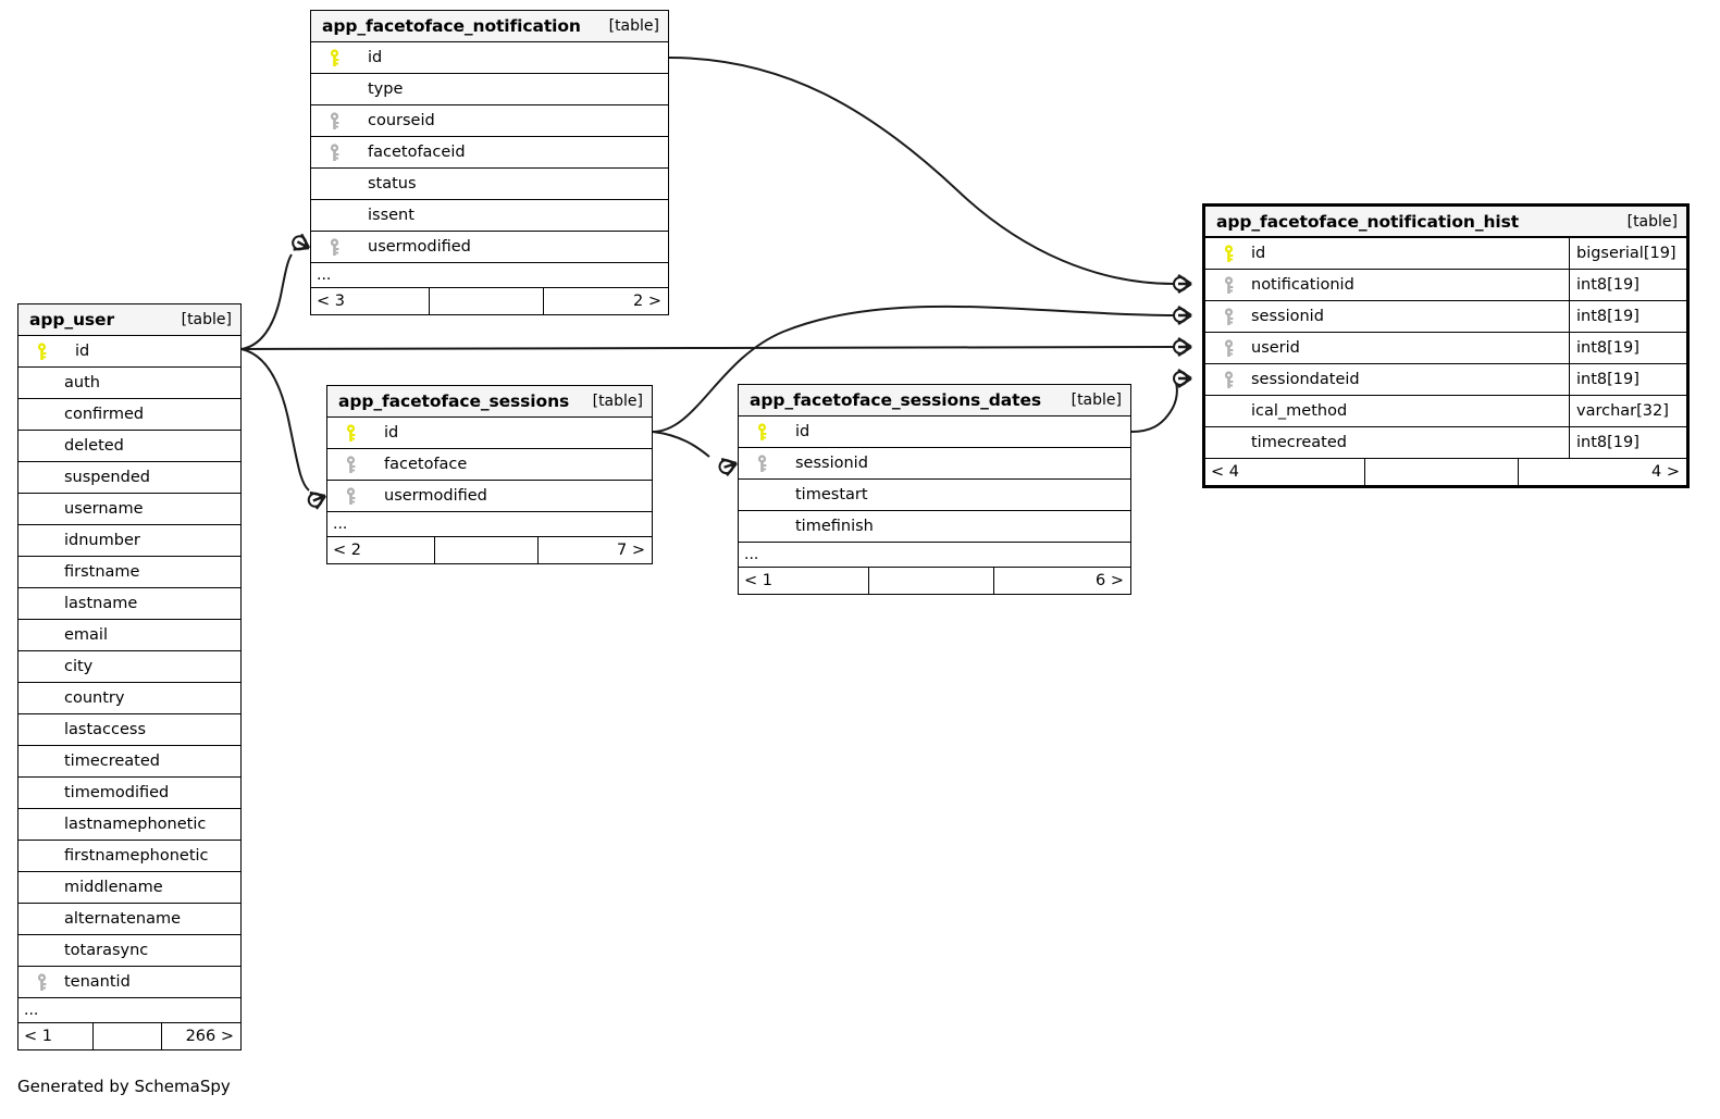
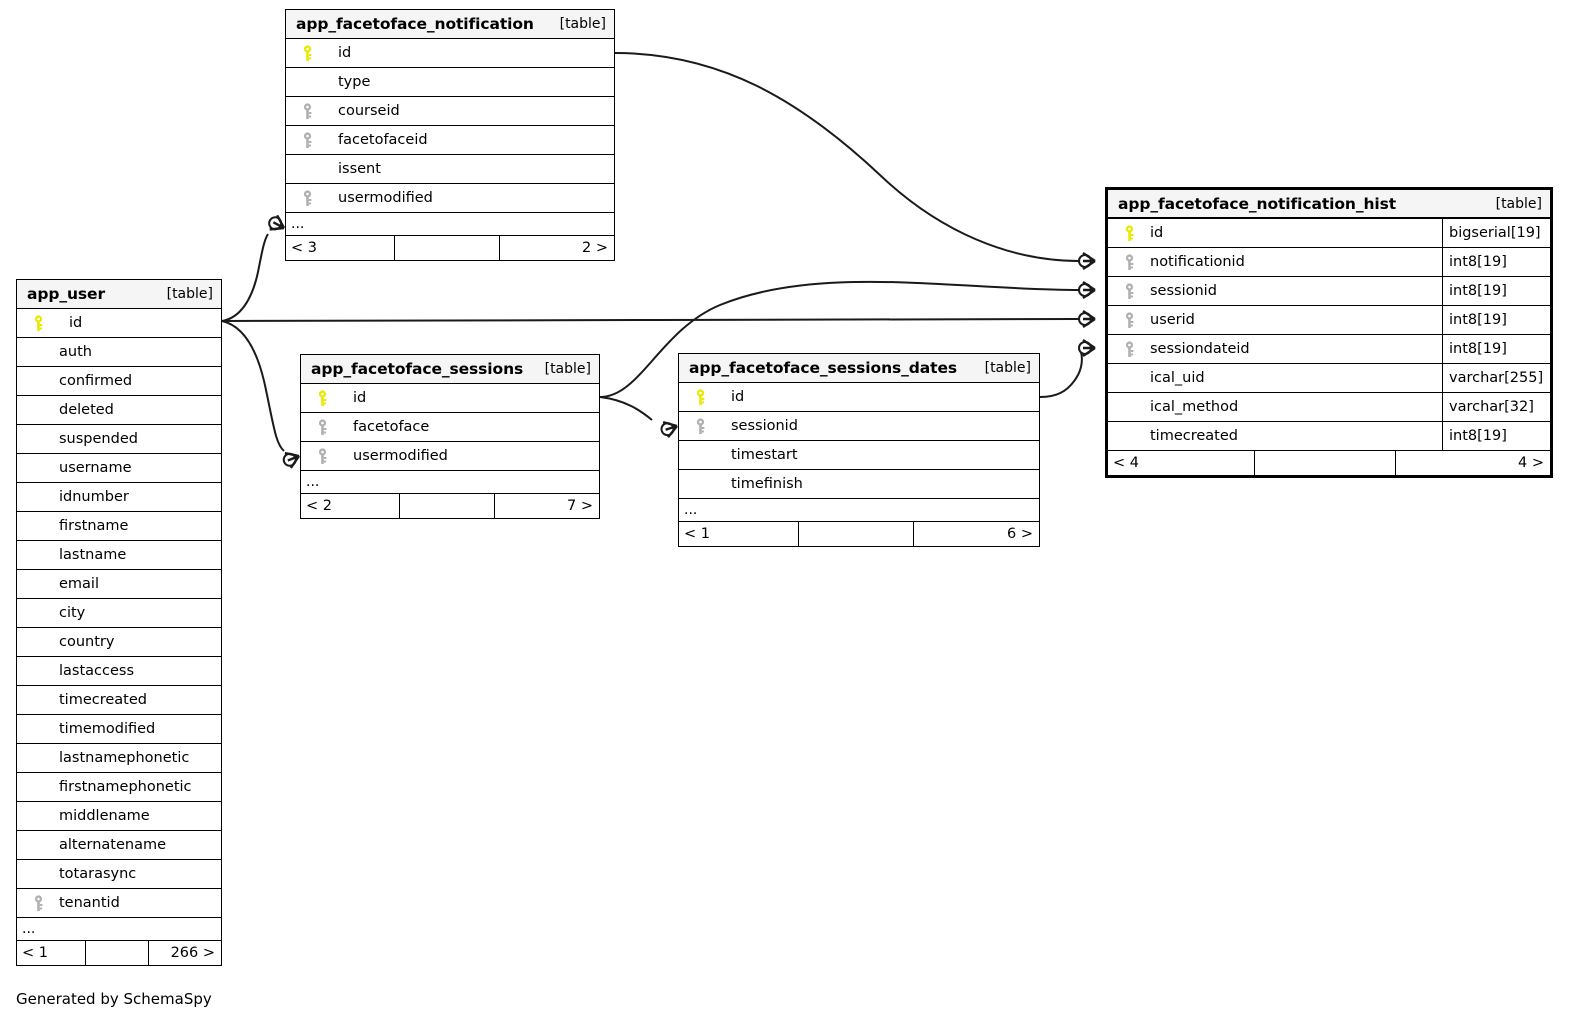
  app_user
  [table]
  id
  auth
  confirmed
  deleted
  suspended
  username
  idnumber
  firstname
  lastname
  email
  city
  country
  lastaccess
  timecreated
  timemodified
  lastnamephonetic
  firstnamephonetic
  middlename
  alternatename
  totarasync
  tenantid
  ...
  < 1
  266 >
  app_facetoface_notification
  [table]
  id
  type
  courseid
  facetofaceid
- status
  issent
  usermodified
  ...
  < 3
  2 >
  app_facetoface_sessions
  [table]
  id
  facetoface
  usermodified
  ...
  < 2
  7 >
  app_facetoface_sessions_dates
  [table]
  id
  sessionid
  timestart
  timefinish
  ...
  < 1
  6 >
  app_facetoface_notification_hist
  [table]
  id
  bigserial[19]
  notificationid
  int8[19]
  sessionid
  int8[19]
  userid
  int8[19]
  sessiondateid
  int8[19]
+ ical_uid
+ varchar[255]
  ical_method
  varchar[32]
  timecreated
  int8[19]
  < 4
  4 >
  Generated by SchemaSpy
